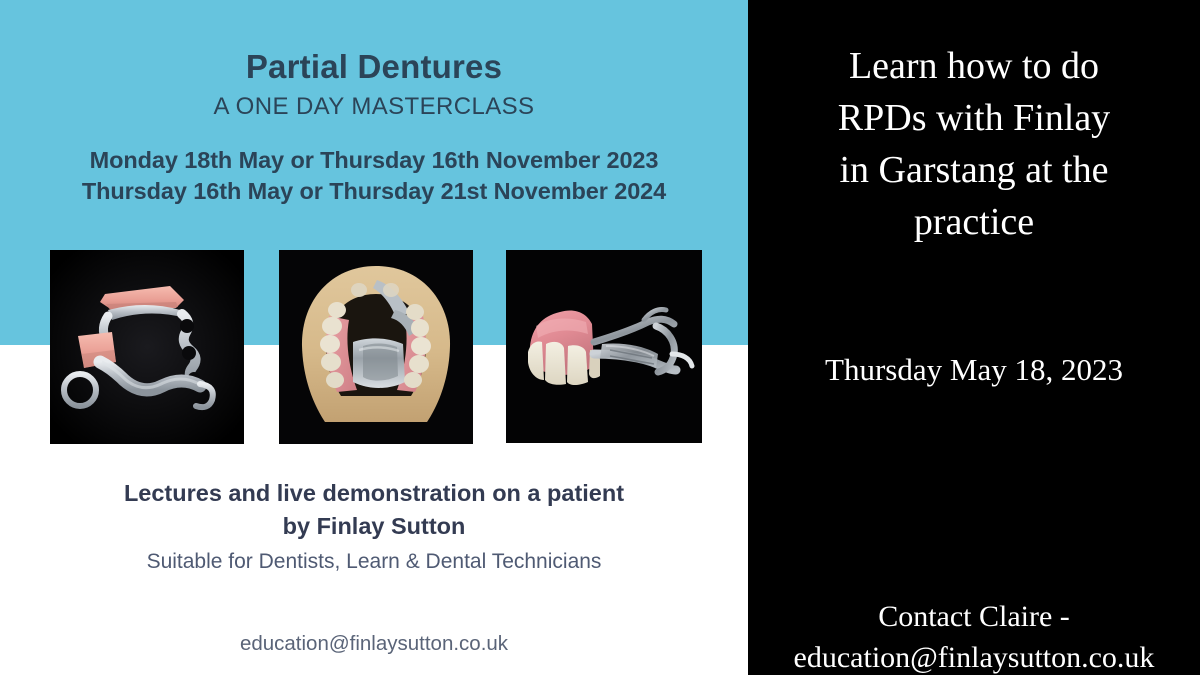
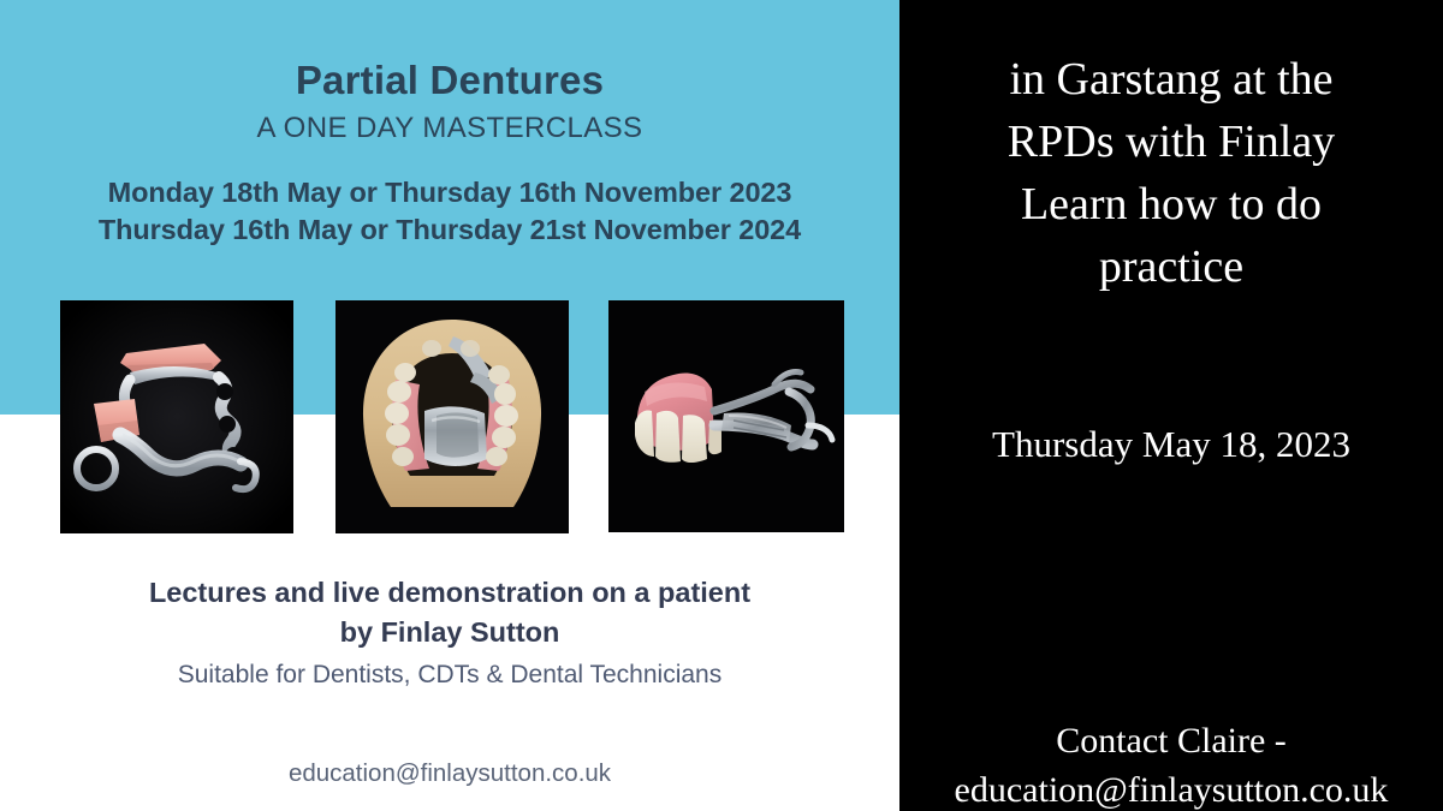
  Partial Dentures
  A ONE DAY MASTERCLASS
  Monday 18th May or Thursday 16th November 2023
  Thursday 16th May or Thursday 21st November 2024
  Lectures and live demonstration on a patient
  by Finlay Sutton
- Suitable for Dentists, Learn & Dental Technicians
+ Suitable for Dentists, CDTs & Dental Technicians
  education@finlaysutton.co.uk
- Learn how to do
+ in Garstang at the
  RPDs with Finlay
- in Garstang at the
+ Learn how to do
  practice
  Thursday May 18, 2023
  Contact Claire -
  education@finlaysutton.co.uk
